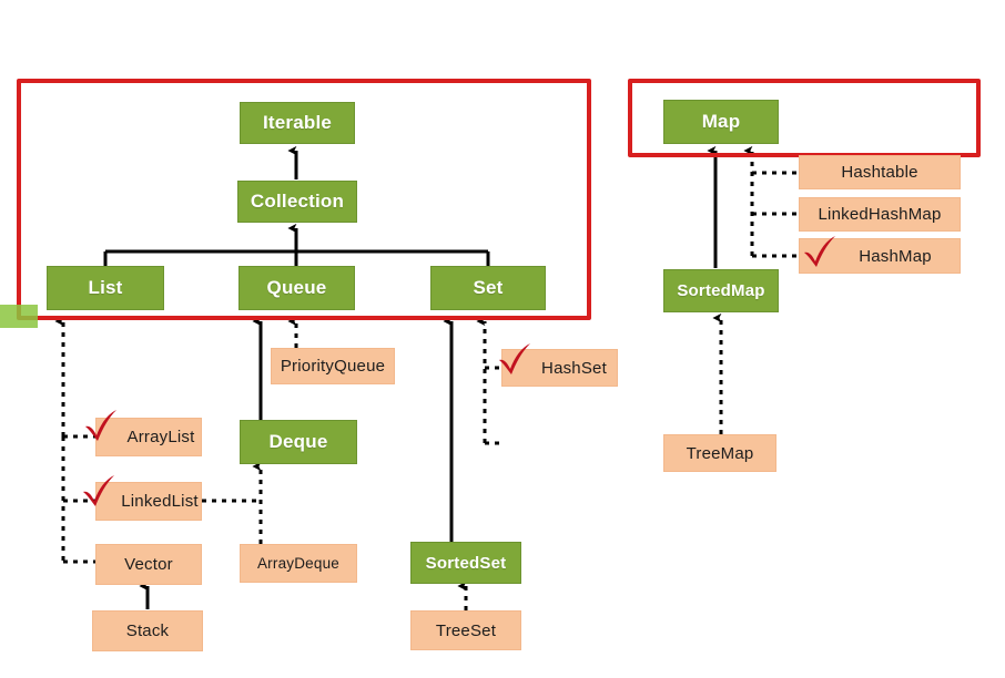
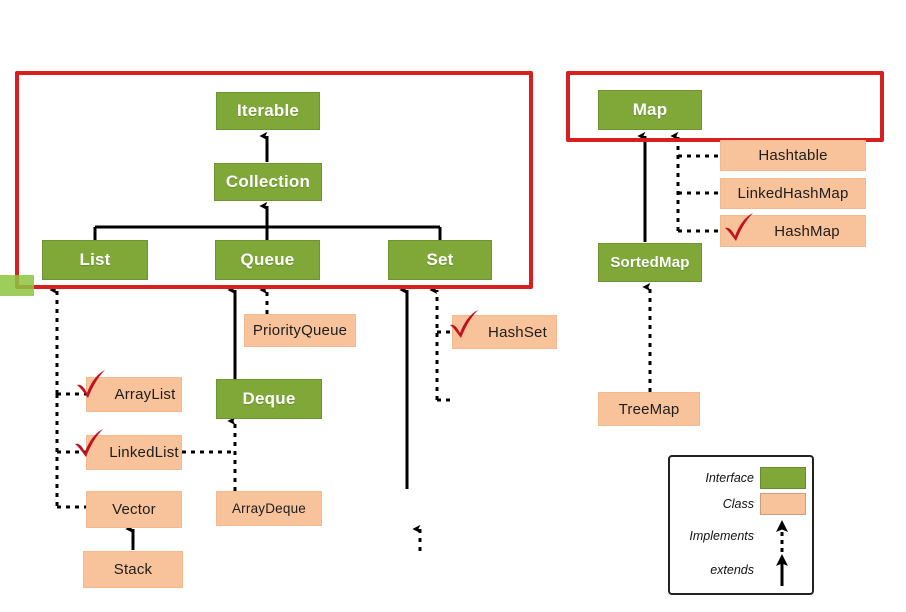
  Iterable
  Collection
  List
  Queue
  Set
  PriorityQueue
  HashSet
  ArrayList
  Deque
  LinkedList
  Vector
  ArrayDeque
  Stack
- SortedSet
- TreeSet
  Map
  Hashtable
  LinkedHashMap
  HashMap
  SortedMap
  TreeMap
+ Interface
+ Class
+ Implements
+ extends
